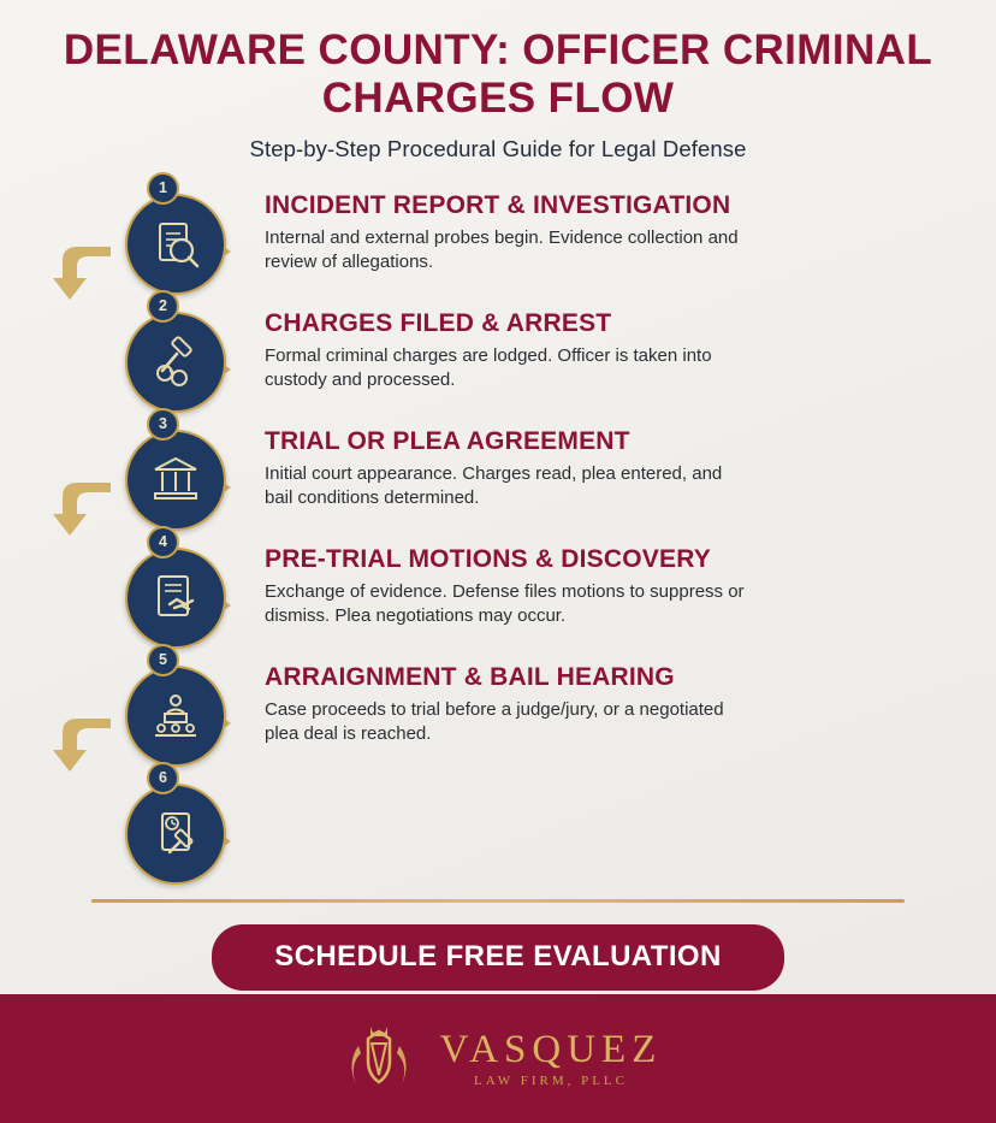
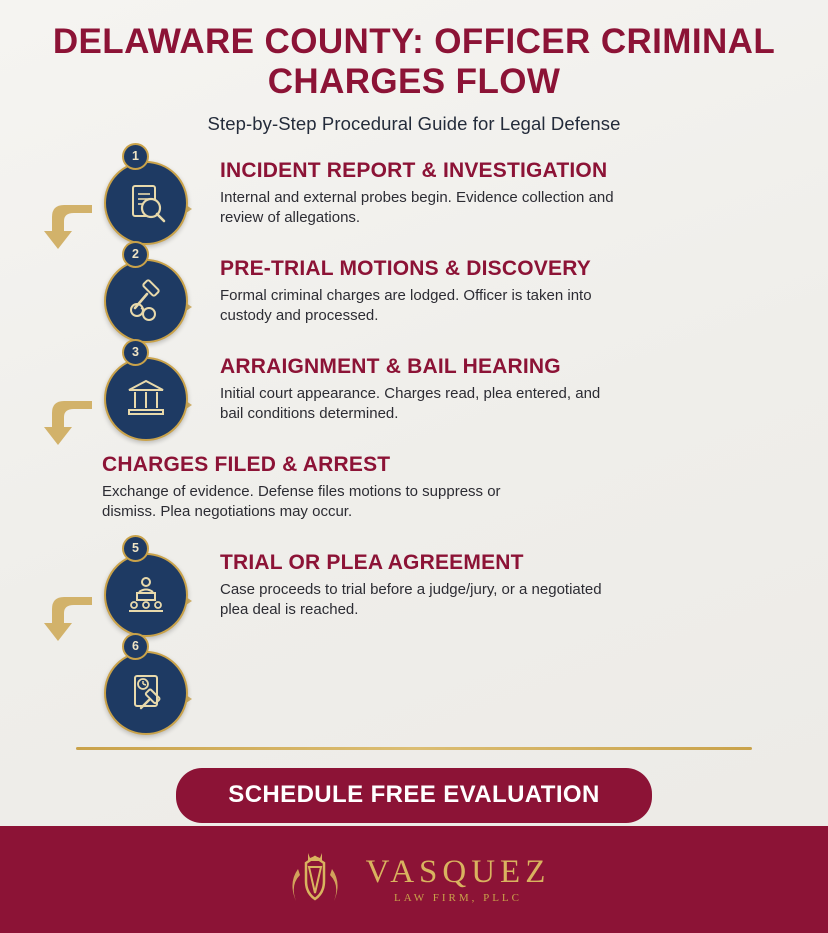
  DELAWARE COUNTY: OFFICER CRIMINAL CHARGES FLOW
  Step-by-Step Procedural Guide for Legal Defense
  1
  INCIDENT REPORT & INVESTIGATION
  Internal and external probes begin. Evidence collection and review of allegations.
  2
- CHARGES FILED & ARREST
+ PRE-TRIAL MOTIONS & DISCOVERY
  Formal criminal charges are lodged. Officer is taken into custody and processed.
  3
- TRIAL OR PLEA AGREEMENT
+ ARRAIGNMENT & BAIL HEARING
  Initial court appearance. Charges read, plea entered, and bail conditions determined.
- 4
- PRE-TRIAL MOTIONS & DISCOVERY
+ CHARGES FILED & ARREST
  Exchange of evidence. Defense files motions to suppress or dismiss. Plea negotiations may occur.
  5
- ARRAIGNMENT & BAIL HEARING
+ TRIAL OR PLEA AGREEMENT
  Case proceeds to trial before a judge/jury, or a negotiated plea deal is reached.
  6
  SCHEDULE FREE EVALUATION
  VASQUEZ
  LAW FIRM, PLLC
